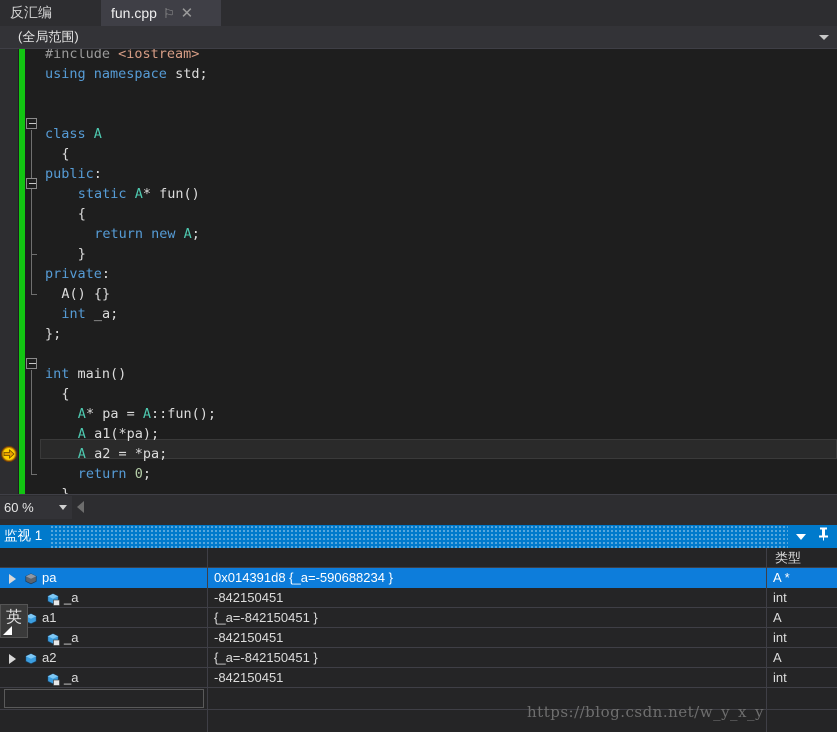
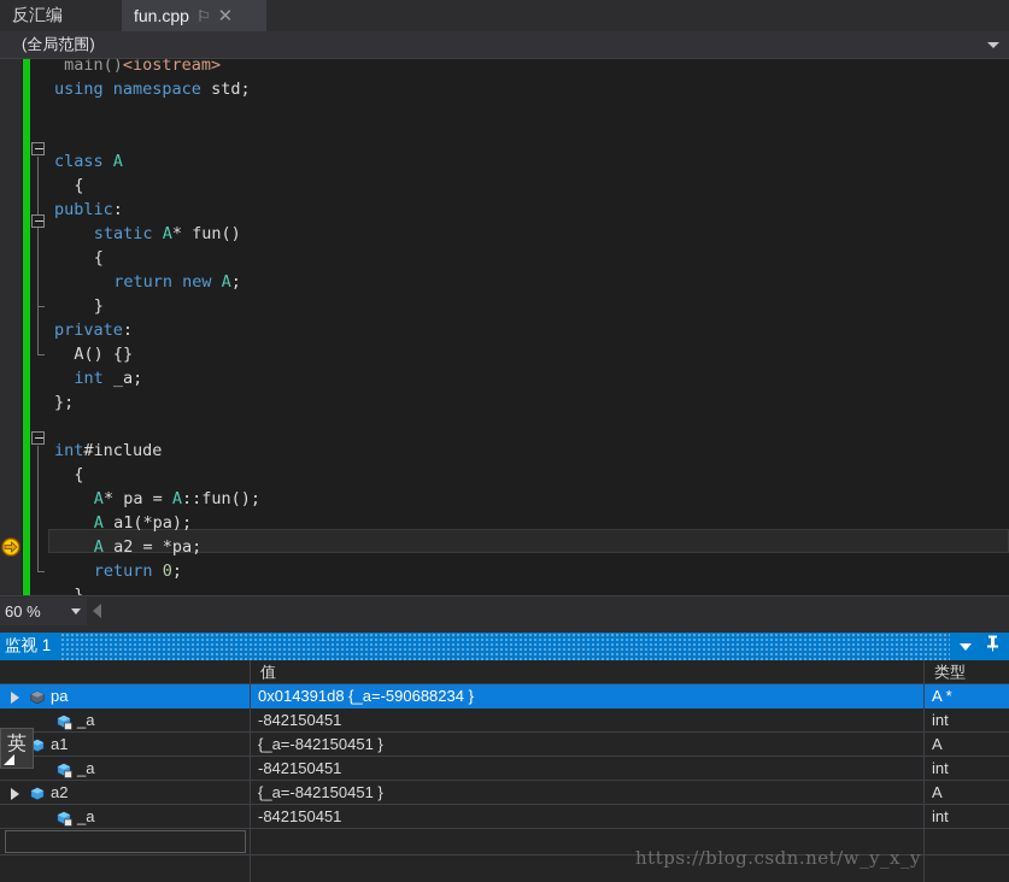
  反汇编
  fun.cpp
  ⚐
  ✕
  (全局范围)
- #include <iostream>
+ main()<iostream>
  using namespace std;
  class A
  {
  public:
  static A* fun()
  {
  return new A;
  }
  private:
  A() {}
  int _a;
  };
- int main()
+ int#include
  {
  A* pa = A::fun();
  A a1(*pa);
  A a2 = *pa;
  return 0;
  60 %
  监视 1
+ 值
  类型
  pa
  0x014391d8 {_a=-590688234 }
  A *
  _a
  -842150451
  int
  a1
  {_a=-842150451 }
  A
  _a
  -842150451
  int
  a2
  {_a=-842150451 }
  A
  _a
  -842150451
  int
  英
  https://blog.csdn.net/w_y_x_y
